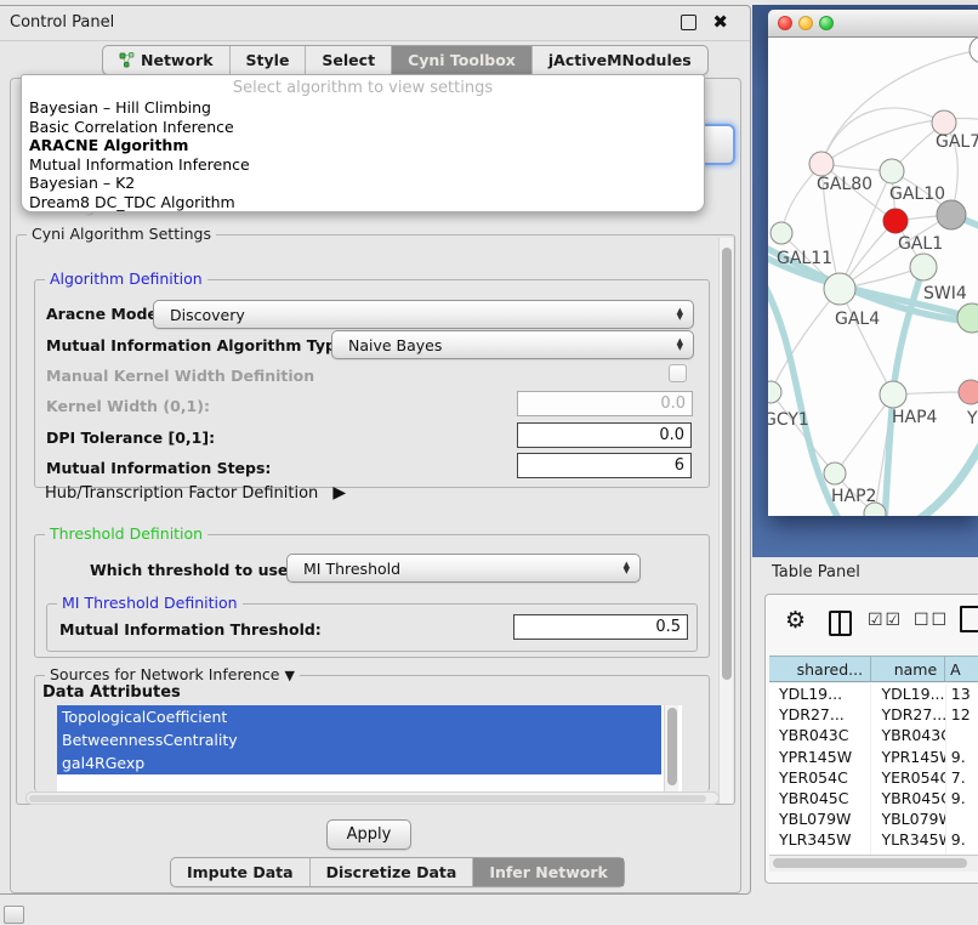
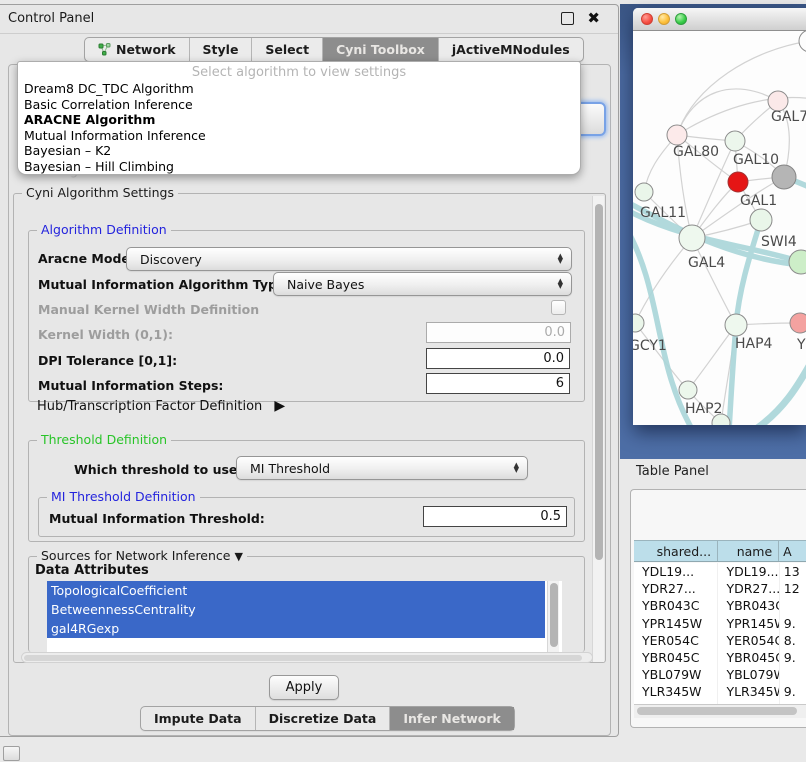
  GAL7
  GAL80
  GAL10
  GAL1
  GAL11
  SWI4
  GAL4
  GCY1
  HAP4
  Y
  HAP2
  Table Panel
- ⚙
- ☑☑
- ☐☐
  shared...
  name
  A
  YDL19...
  YDL19...
  13
  YDR27...
  YDR27...
  12
  YBR043C
  YBR043C
  YPR145W
  YPR145
  9.
  YER054C
  YER054C
- 7.
+ 8.
  YBR045C
  YBR045C
  9.
  YBL079W
  YBL079W
  YLR345W
  YLR345W
  9.
  Control Panel
  ✖
  Network
  Style
  Select
  Cyni Toolbox
  jActiveMNodules
  Cyni Algorithm Settings
  Algorithm Definition
  Aracne Mod
  Discovery
  ▲
  ▼
  Mutual Information Algorithm Ty
  Naive Bayes
  ▲
  ▼
  Manual Kernel Width Definition
  Kernel Width (0,1):
  0.0
  DPI Tolerance [0,1]:
  0.0
  Mutual Information Steps:
  6
  Hub/Transcription Factor Definition ▶
  Threshold Definition
  Which threshold to use
  MI Threshold
  ▲
  ▼
  MI Threshold Definition
  Mutual Information Threshold:
  0.5
  Sources for Network Inference ▼
  Data Attributes
  TopologicalCoefficient
  BetweennessCentrality
  gal4RGexp
  Apply
  Impute Data
  Discretize Data
  Infer Network
  Select algorithm to view settings
- Bayesian – Hill Climbing
+ Dream8 DC_TDC Algorithm
  Basic Correlation Inference
  ARACNE Algorithm
  Mutual Information Inference
  Bayesian – K2
- Dream8 DC_TDC Algorithm
+ Bayesian – Hill Climbing
